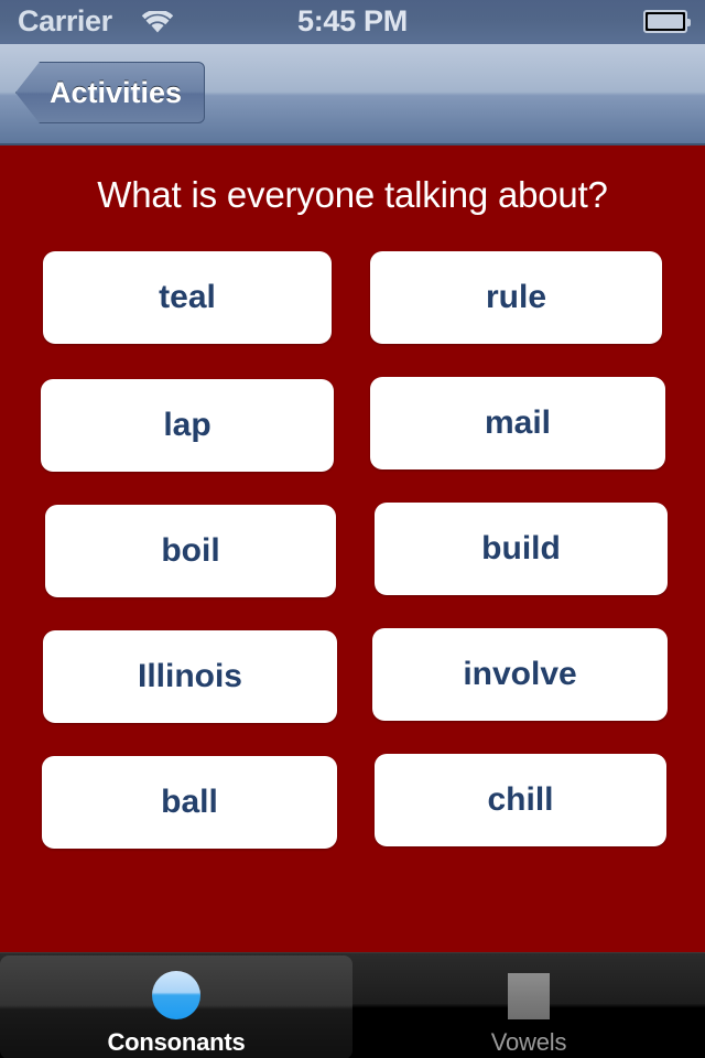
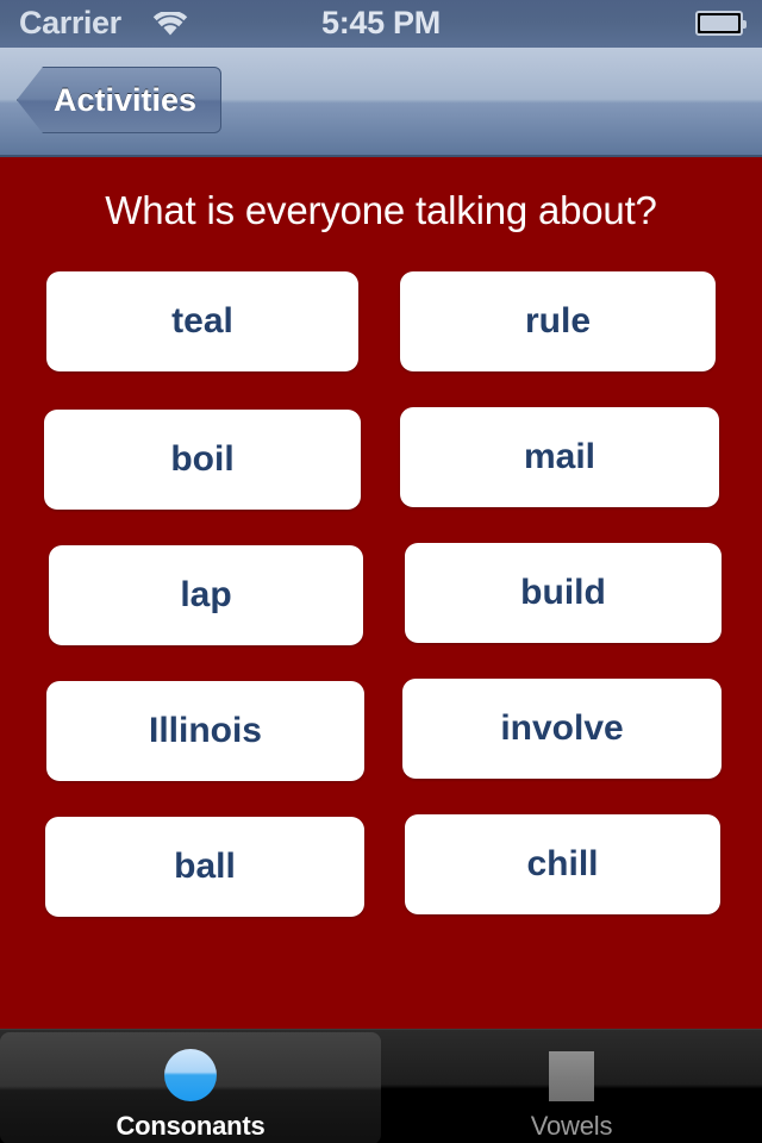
  Carrier
  5:45 PM
  Activities
  What is everyone talking about?
  teal
  rule
- lap
+ boil
  mail
- boil
+ lap
  build
  Illinois
  involve
  ball
  chill
  Consonants
  Vowels
